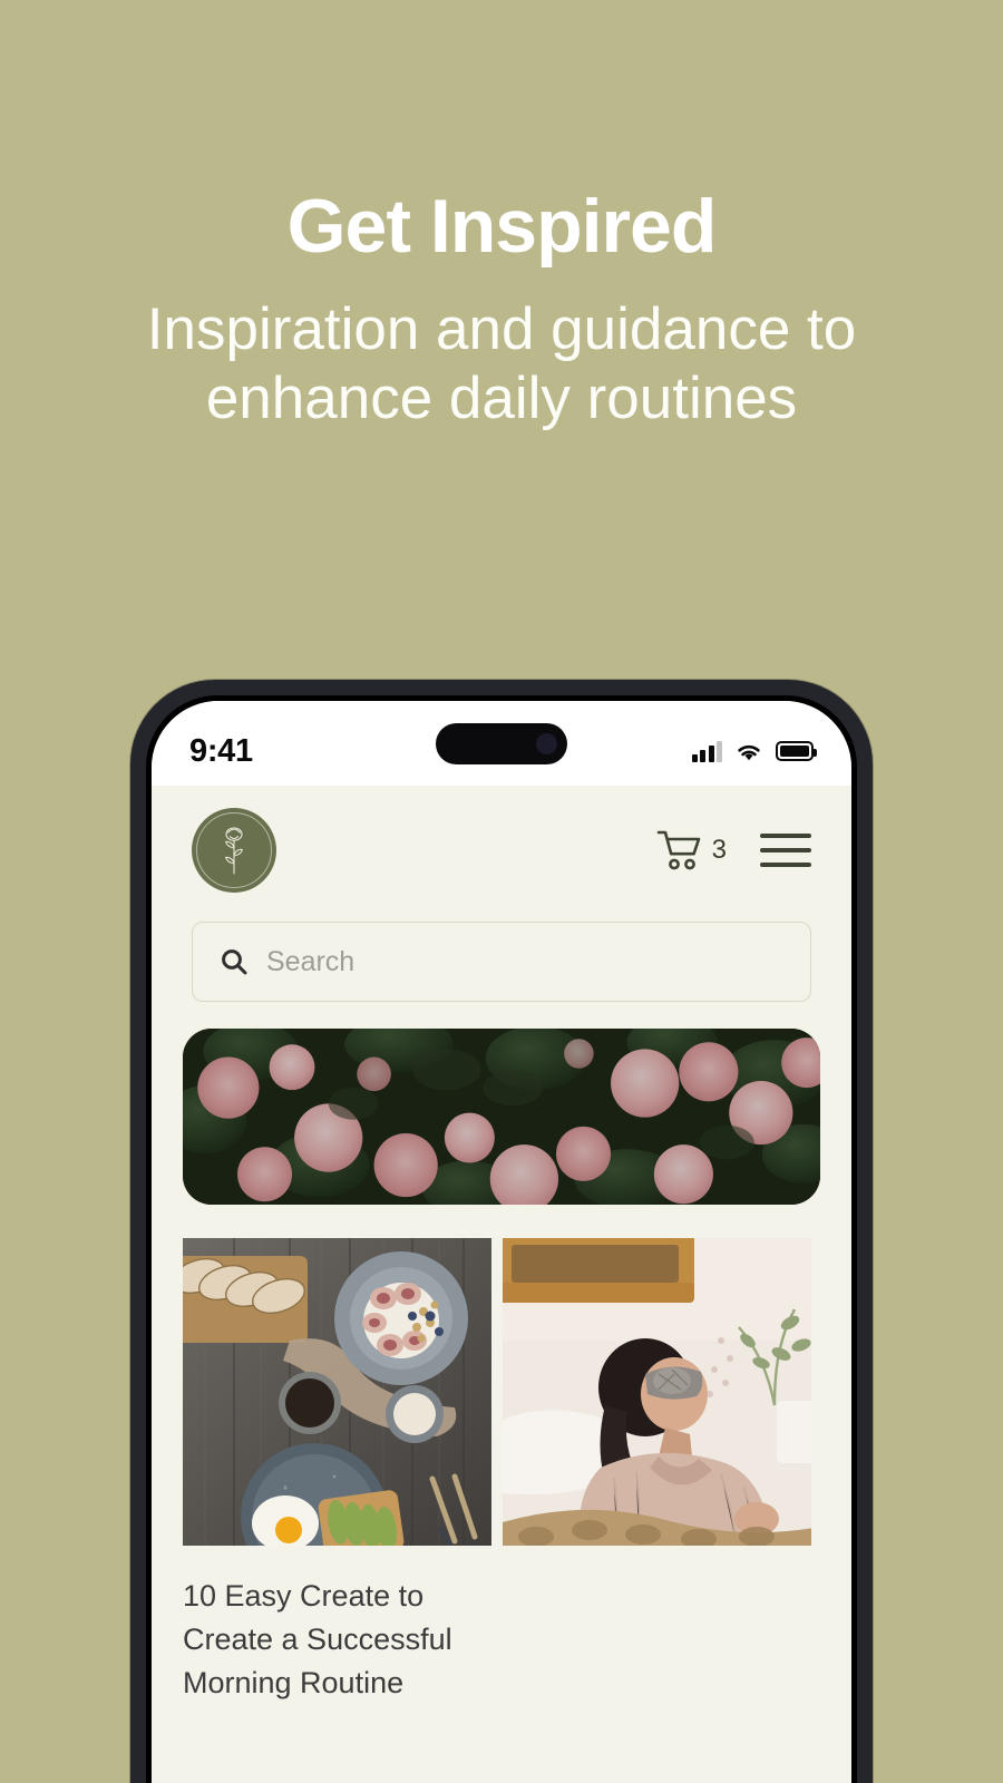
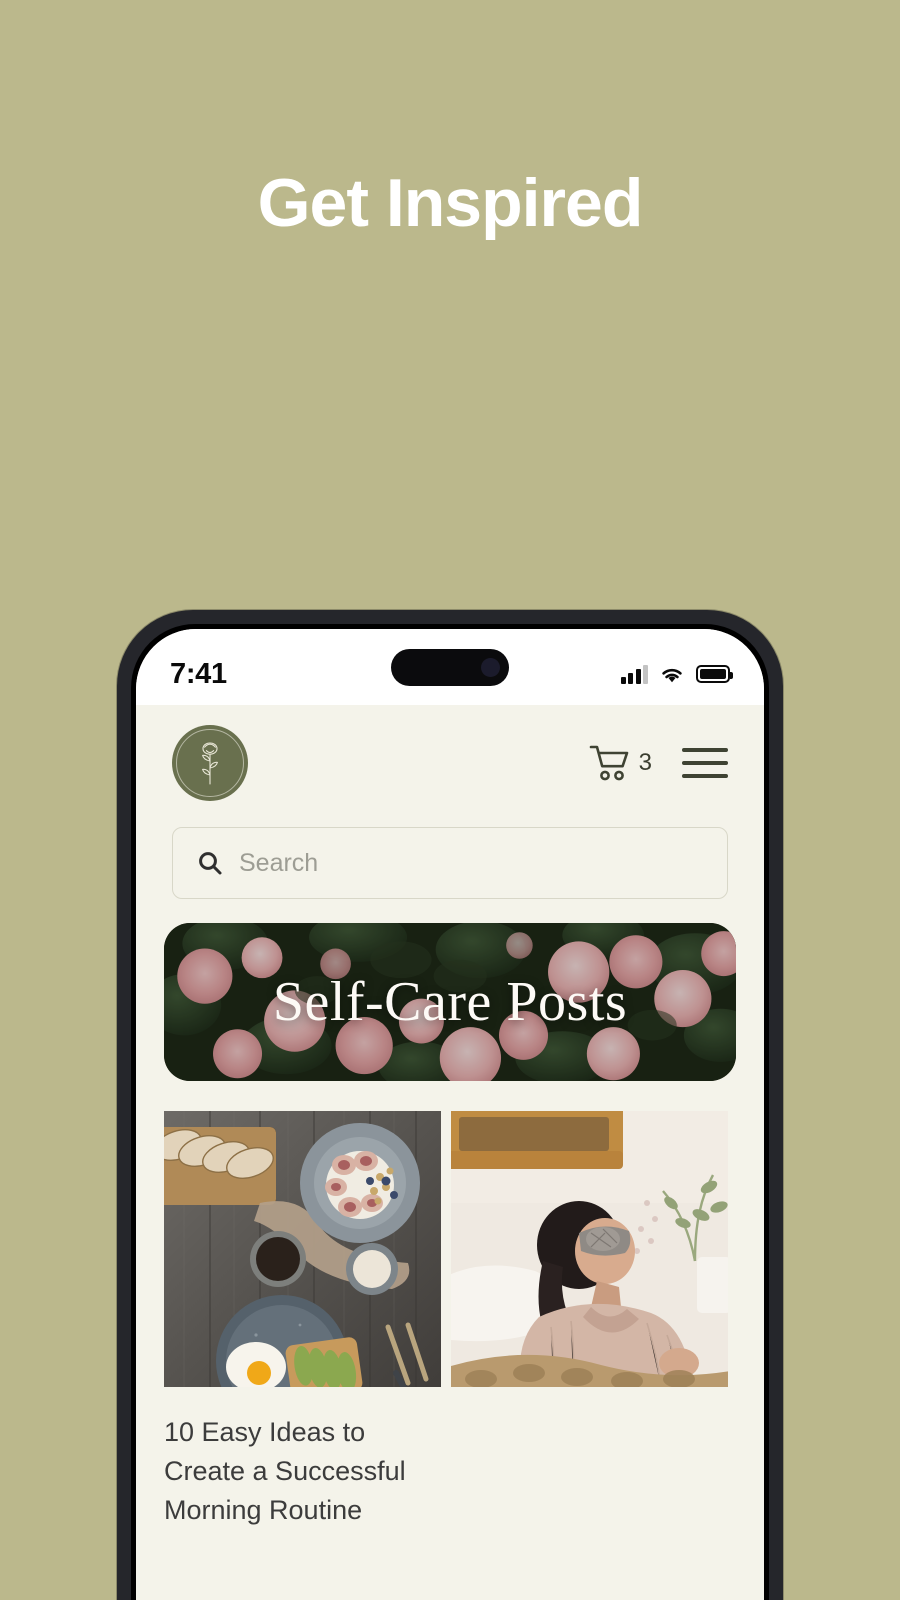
  Get Inspired
- Inspiration and guidance to enhance daily routines
- 9:41
+ 7:41
  3
  Search
+ Self-Care Posts
- 10 Easy Create to Create a Successful Morning Routine
+ 10 Easy Ideas to Create a Successful Morning Routine
